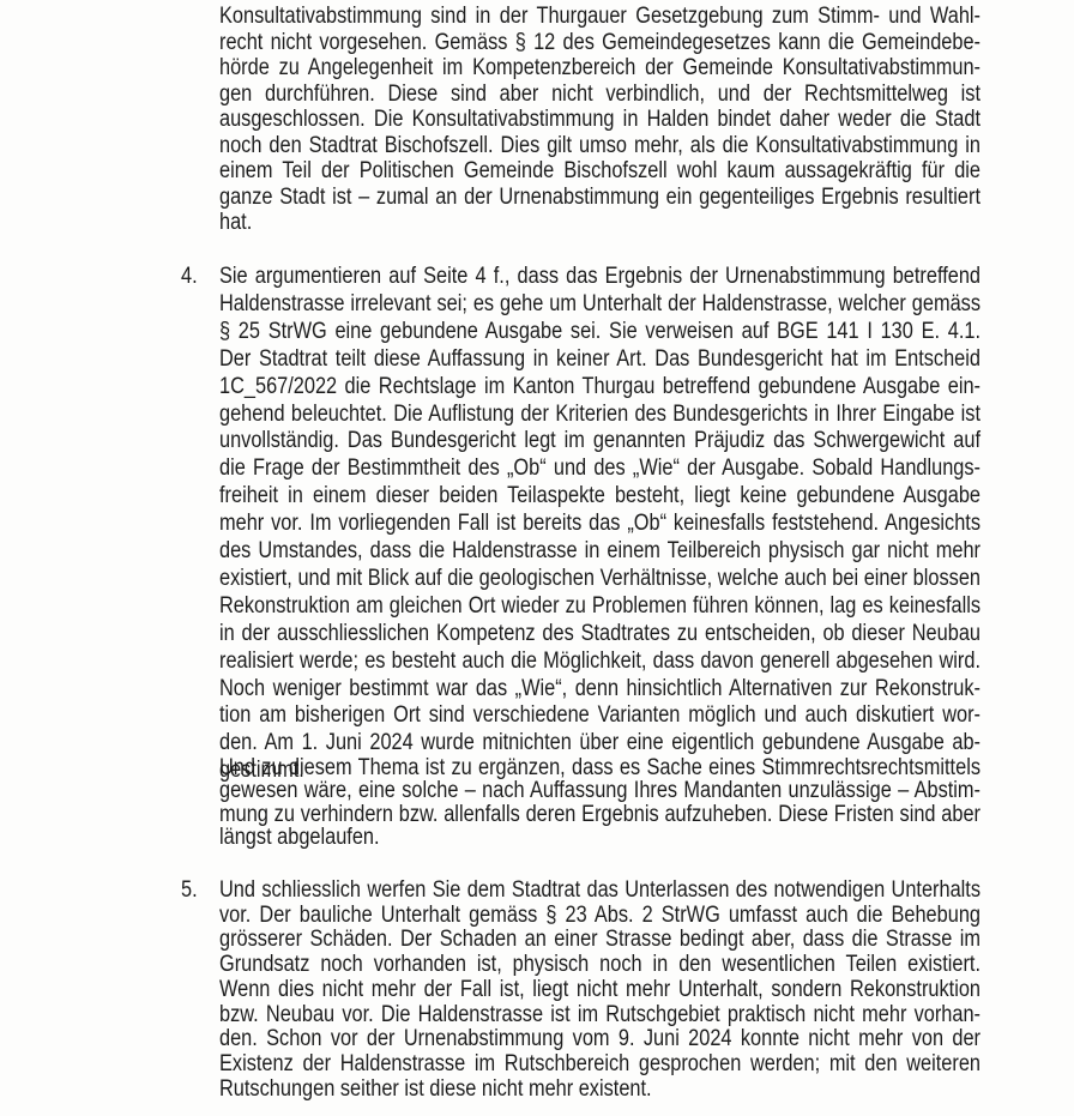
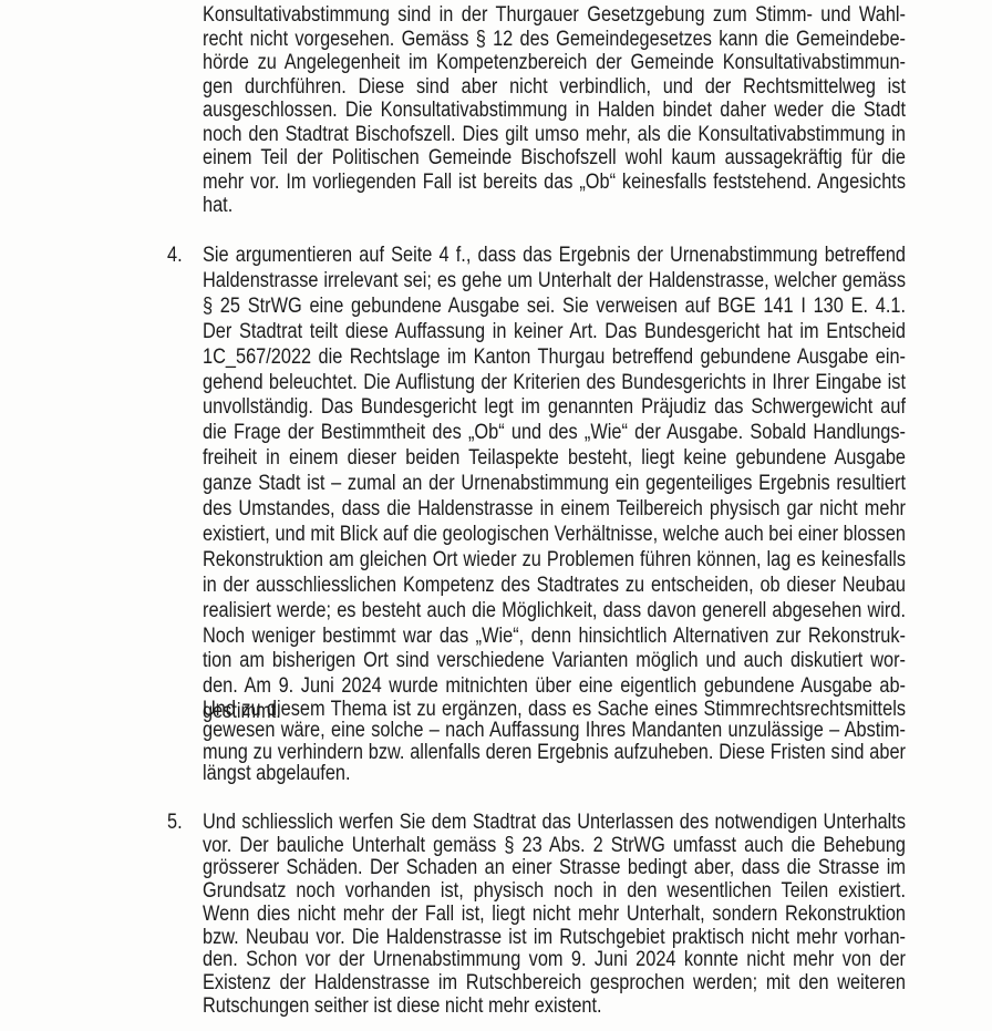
  Konsultativabstimmung sind in der Thurgauer Gesetzgebung zum Stimm- und Wahl-
  recht nicht vorgesehen. Gemäss § 12 des Gemeindegesetzes kann die Gemeindebe-
  hörde zu Angelegenheit im Kompetenzbereich der Gemeinde Konsultativabstimmun-
  gen durchführen. Diese sind aber nicht verbindlich, und der Rechtsmittelweg ist
  ausgeschlossen. Die Konsultativabstimmung in Halden bindet daher weder die Stadt
  noch den Stadtrat Bischofszell. Dies gilt umso mehr, als die Konsultativabstimmung in
  einem Teil der Politischen Gemeinde Bischofszell wohl kaum aussagekräftig für die
- ganze Stadt ist – zumal an der Urnenabstimmung ein gegenteiliges Ergebnis resultiert
+ mehr vor. Im vorliegenden Fall ist bereits das „Ob“ keinesfalls feststehend. Angesichts
  hat.
  4.
  Sie argumentieren auf Seite 4 f., dass das Ergebnis der Urnenabstimmung betreffend
  Haldenstrasse irrelevant sei; es gehe um Unterhalt der Haldenstrasse, welcher gemäss
  § 25 StrWG eine gebundene Ausgabe sei. Sie verweisen auf BGE 141 I 130 E. 4.1.
  Der Stadtrat teilt diese Auffassung in keiner Art. Das Bundesgericht hat im Entscheid
  1C_567/2022 die Rechtslage im Kanton Thurgau betreffend gebundene Ausgabe ein-
  gehend beleuchtet. Die Auflistung der Kriterien des Bundesgerichts in Ihrer Eingabe ist
  unvollständig. Das Bundesgericht legt im genannten Präjudiz das Schwergewicht auf
  die Frage der Bestimmtheit des „Ob“ und des „Wie“ der Ausgabe. Sobald Handlungs-
  freiheit in einem dieser beiden Teilaspekte besteht, liegt keine gebundene Ausgabe
- mehr vor. Im vorliegenden Fall ist bereits das „Ob“ keinesfalls feststehend. Angesichts
+ ganze Stadt ist – zumal an der Urnenabstimmung ein gegenteiliges Ergebnis resultiert
  des Umstandes, dass die Haldenstrasse in einem Teilbereich physisch gar nicht mehr
  existiert, und mit Blick auf die geologischen Verhältnisse, welche auch bei einer blossen
  Rekonstruktion am gleichen Ort wieder zu Problemen führen können, lag es keinesfalls
  in der ausschliesslichen Kompetenz des Stadtrates zu entscheiden, ob dieser Neubau
  realisiert werde; es besteht auch die Möglichkeit, dass davon generell abgesehen wird.
  Noch weniger bestimmt war das „Wie“, denn hinsichtlich Alternativen zur Rekonstruk-
  tion am bisherigen Ort sind verschiedene Varianten möglich und auch diskutiert wor-
- den. Am 1. Juni 2024 wurde mitnichten über eine eigentlich gebundene Ausgabe ab-
+ den. Am 9. Juni 2024 wurde mitnichten über eine eigentlich gebundene Ausgabe ab-
  gestimmt.
  Und zu diesem Thema ist zu ergänzen, dass es Sache eines Stimmrechtsrechtsmittels
  gewesen wäre, eine solche – nach Auffassung Ihres Mandanten unzulässige – Abstim-
  mung zu verhindern bzw. allenfalls deren Ergebnis aufzuheben. Diese Fristen sind aber
  längst abgelaufen.
  5.
  Und schliesslich werfen Sie dem Stadtrat das Unterlassen des notwendigen Unterhalts
  vor. Der bauliche Unterhalt gemäss § 23 Abs. 2 StrWG umfasst auch die Behebung
  grösserer Schäden. Der Schaden an einer Strasse bedingt aber, dass die Strasse im
  Grundsatz noch vorhanden ist, physisch noch in den wesentlichen Teilen existiert.
  Wenn dies nicht mehr der Fall ist, liegt nicht mehr Unterhalt, sondern Rekonstruktion
  bzw. Neubau vor. Die Haldenstrasse ist im Rutschgebiet praktisch nicht mehr vorhan-
  den. Schon vor der Urnenabstimmung vom 9. Juni 2024 konnte nicht mehr von der
  Existenz der Haldenstrasse im Rutschbereich gesprochen werden; mit den weiteren
  Rutschungen seither ist diese nicht mehr existent.
